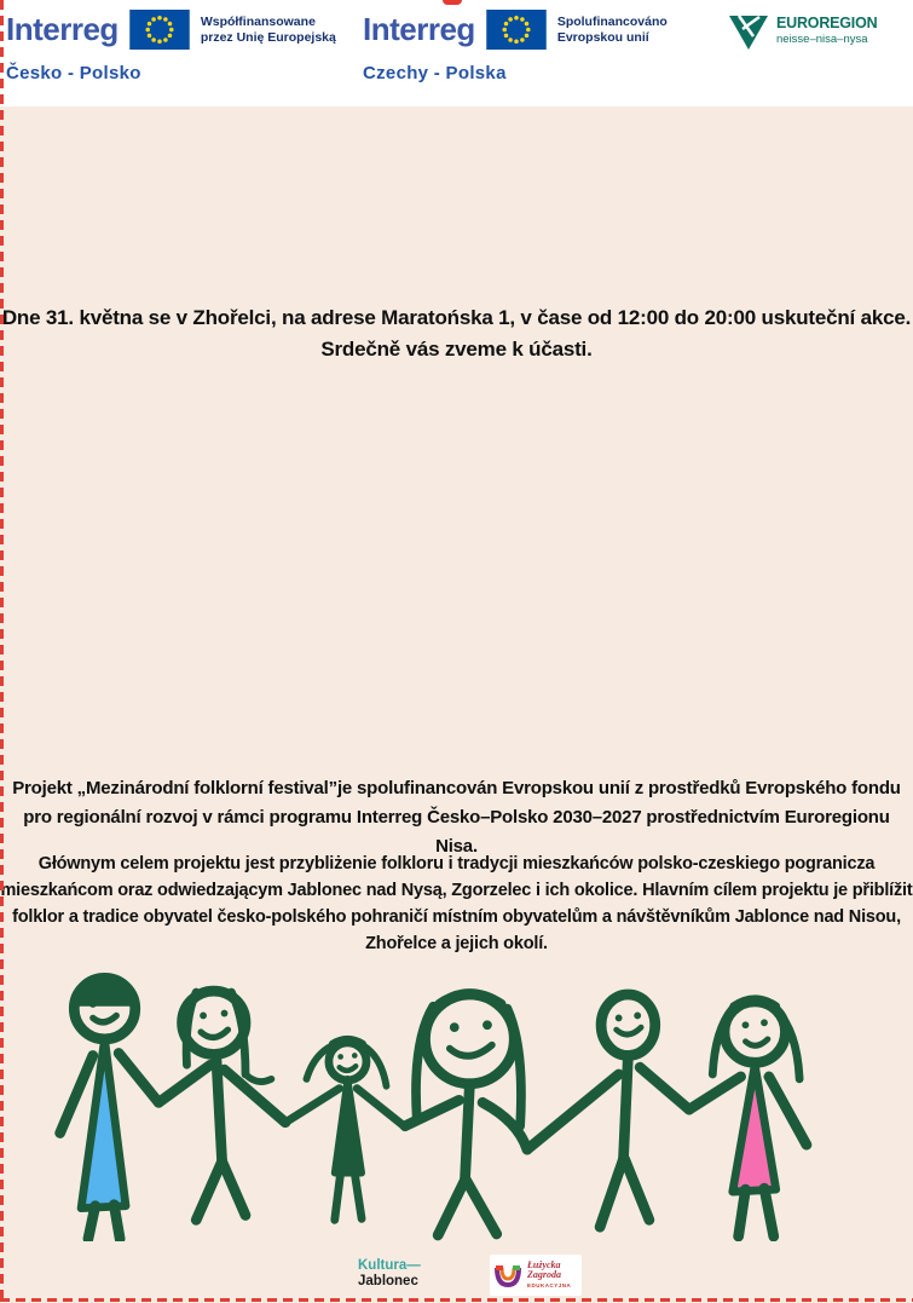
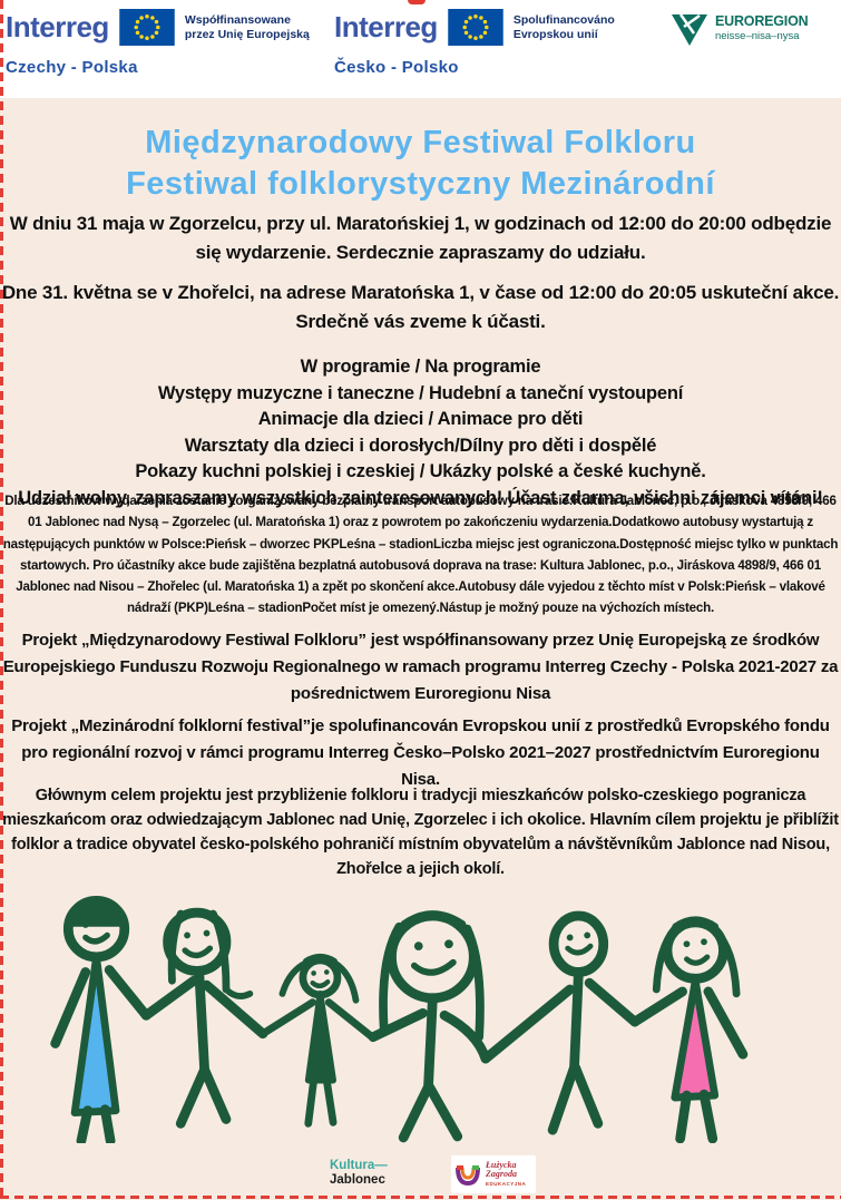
  Interreg
  Współfinansowane
  przez Unię Europejską
- Česko - Polsko
+ Czechy - Polska
  Interreg
  Spolufinancováno
  Evropskou unií
- Czechy - Polska
+ Česko - Polsko
  EUROREGION
  neisse–nisa–nysa
+ Międzynarodowy Festiwal Folkloru
+ Festiwal folklorystyczny Mezinárodní
+ W dniu 31 maja w Zgorzelcu, przy ul. Maratońskiej 1, w godzinach od 12:00 do 20:00 odbędzie się wydarzenie. Serdecznie zapraszamy do udziału.
- Dne 31. května se v Zhořelci, na adrese Maratońska 1, v čase od 12:00 do 20:00 uskuteční akce. Srdečně vás zveme k účasti.
+ Dne 31. května se v Zhořelci, na adrese Maratońska 1, v čase od 12:00 do 20:05 uskuteční akce. Srdečně vás zveme k účasti.
+ W programie / Na programie
+ Występy muzyczne i taneczne / Hudební a taneční vystoupení
+ Animacje dla dzieci / Animace pro děti
+ Warsztaty dla dzieci i dorosłych/Dílny pro děti i dospělé
+ Pokazy kuchni polskiej i czeskiej / Ukázky polské a české kuchyně.
+ Udział wolny, zapraszamy wszystkich zainteresowanych! Účast zdarma, všichni zájemci vítáni!
+ Dla uczestników wydarzenia zostanie zorganizowany bezpłatny transport autobusowy na trasie:Kultura Jablonec, p.o., Jiráskova 4898/9, 466 01 Jablonec nad Nysą – Zgorzelec (ul. Maratońska 1) oraz z powrotem po zakończeniu wydarzenia.Dodatkowo autobusy wystartują z następujących punktów w Polsce:Pieńsk – dworzec PKPLeśna – stadionLiczba miejsc jest ograniczona.Dostępność miejsc tylko w punktach startowych. Pro účastníky akce bude zajištěna bezplatná autobusová doprava na trase: Kultura Jablonec, p.o., Jiráskova 4898/9, 466 01 Jablonec nad Nisou – Zhořelec (ul. Maratońska 1) a zpět po skončení akce.Autobusy dále vyjedou z těchto míst v Polsk:Pieńsk – vlakové nádraží (PKP)Leśna – stadionPočet míst je omezený.Nástup je možný pouze na výchozích místech.
+ Projekt „Międzynarodowy Festiwal Folkloru” jest współfinansowany przez Unię Europejską ze środków Europejskiego Funduszu Rozwoju Regionalnego w ramach programu Interreg Czechy - Polska 2021-2027 za pośrednictwem Euroregionu Nisa
- Projekt „Mezinárodní folklorní festival”je spolufinancován Evropskou unií z prostředků Evropského fondu pro regionální rozvoj v rámci programu Interreg Česko–Polsko 2030–2027 prostřednictvím Euroregionu Nisa.
+ Projekt „Mezinárodní folklorní festival”je spolufinancován Evropskou unií z prostředků Evropského fondu pro regionální rozvoj v rámci programu Interreg Česko–Polsko 2021–2027 prostřednictvím Euroregionu Nisa.
- Głównym celem projektu jest przybliżenie folkloru i tradycji mieszkańców polsko-czeskiego pogranicza mieszkańcom oraz odwiedzającym Jablonec nad Nysą, Zgorzelec i ich okolice. Hlavním cílem projektu je přiblížit folklor a tradice obyvatel česko-polského pohraničí místním obyvatelům a návštěvníkům Jablonce nad Nisou, Zhořelce a jejich okolí.
+ Głównym celem projektu jest przybliżenie folkloru i tradycji mieszkańców polsko-czeskiego pogranicza mieszkańcom oraz odwiedzającym Jablonec nad Unię, Zgorzelec i ich okolice. Hlavním cílem projektu je přiblížit folklor a tradice obyvatel česko-polského pohraničí místním obyvatelům a návštěvníkům Jablonce nad Nisou, Zhořelce a jejich okolí.
  Kultura—
  Jablonec
  Łużycka
  Zagroda
